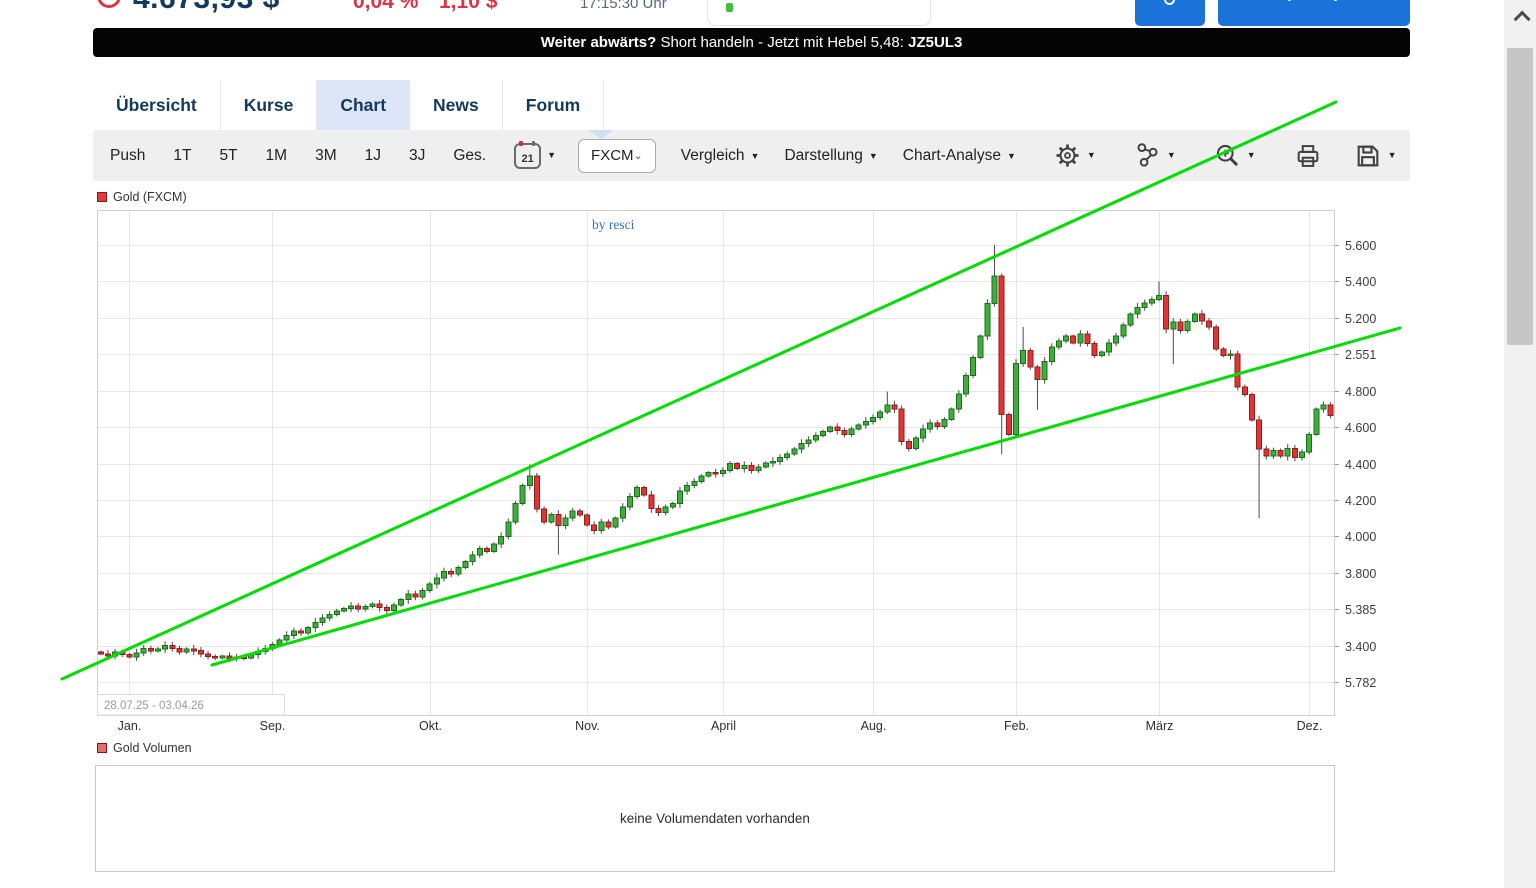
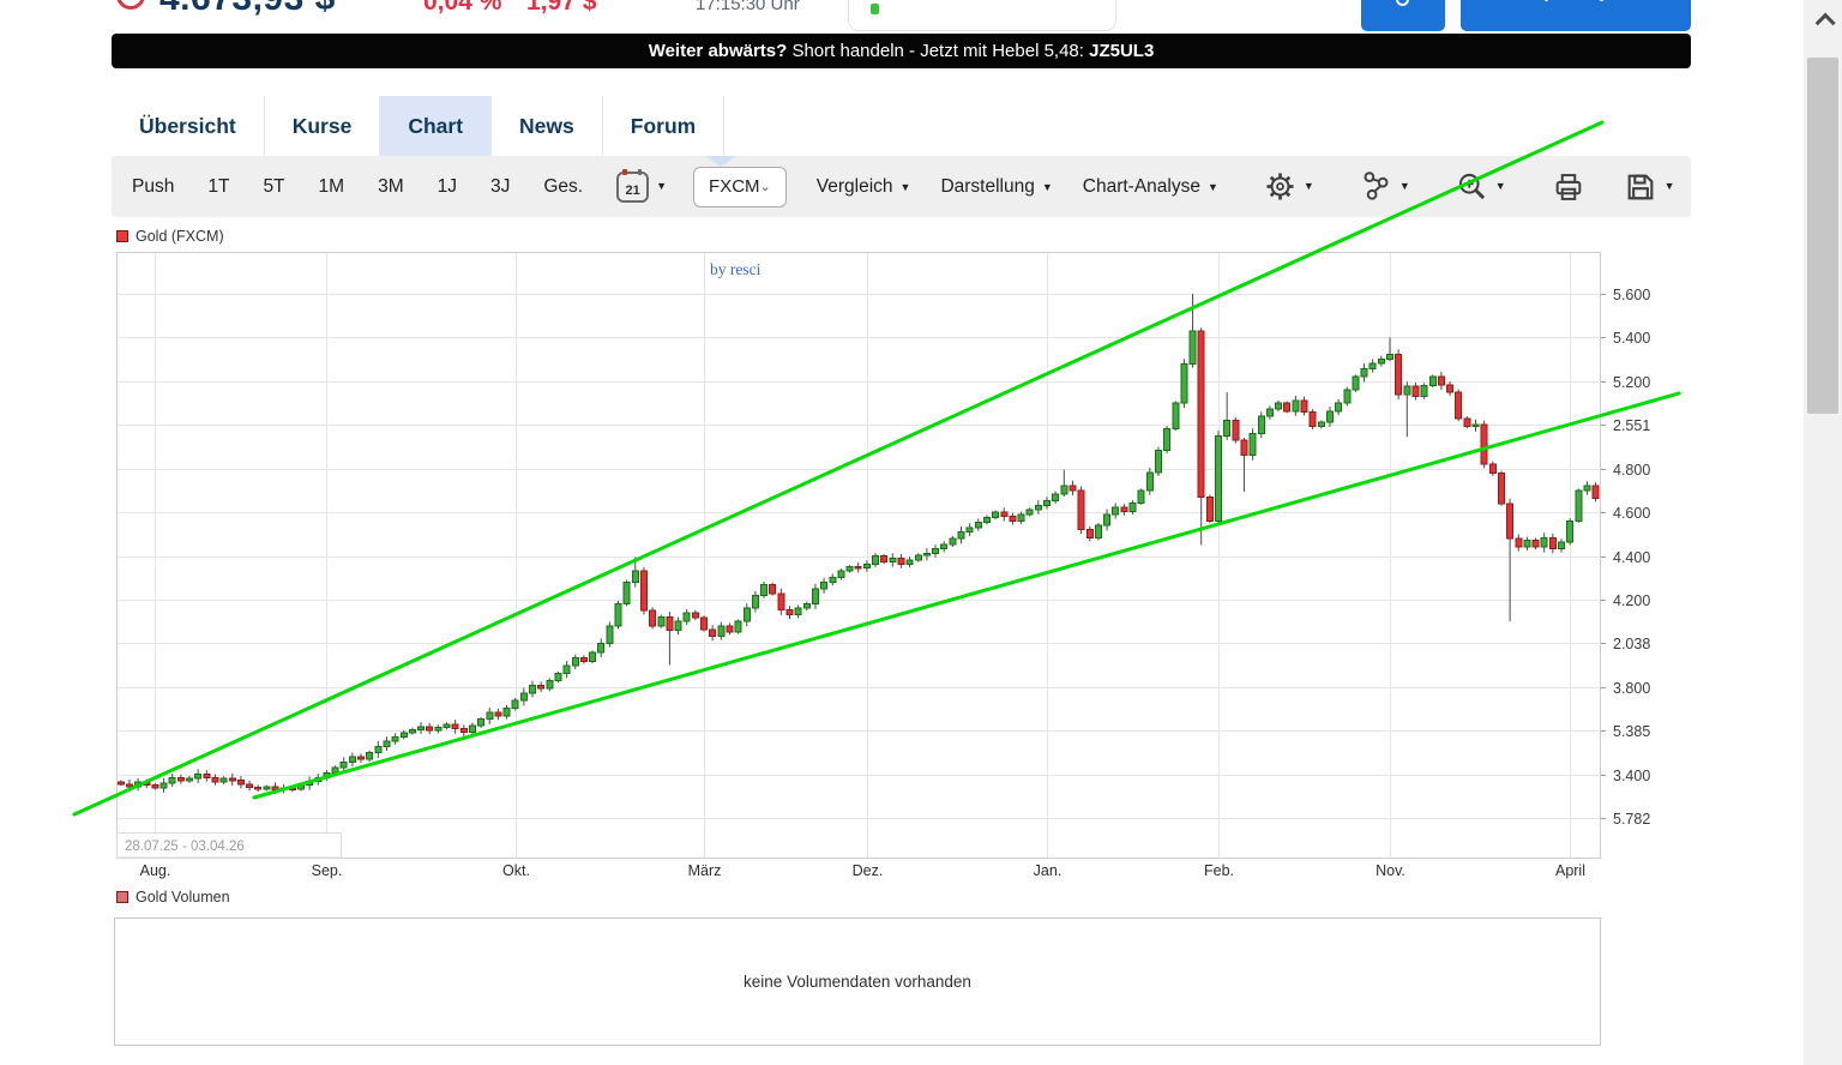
  0,04 %
- 1,10 $
+ 1,97 $
  17:15:30 Uhr
  Weiter abwärts? Short handeln - Jetzt mit Hebel 5,48: JZ5UL3
  Übersicht
  Kurse
  Chart
  News
  Forum
  Push
  1T
  5T
  1M
  3M
  1J
  3J
  Ges.
  21
  ▼
  FXCM
  ⌄
  Vergleich ▼
  Darstellung ▼
  Chart-Analyse ▼
  ▼
  ▼
  ▼
  ▼
  Gold (FXCM)
  Gold Volumen
  keine Volumendaten vorhanden
  5.782
  3.400
  5.385
  3.800
- 4.000
+ 2.038
  4.200
  4.400
  4.600
  4.800
  2.551
  5.200
  5.400
  5.600
- Jan.
+ Aug.
  Sep.
  Okt.
- Nov.
+ März
- April
+ Dez.
- Aug.
+ Jan.
  Feb.
- März
+ Nov.
- Dez.
+ April
  by resci
  28.07.25 - 03.04.26
